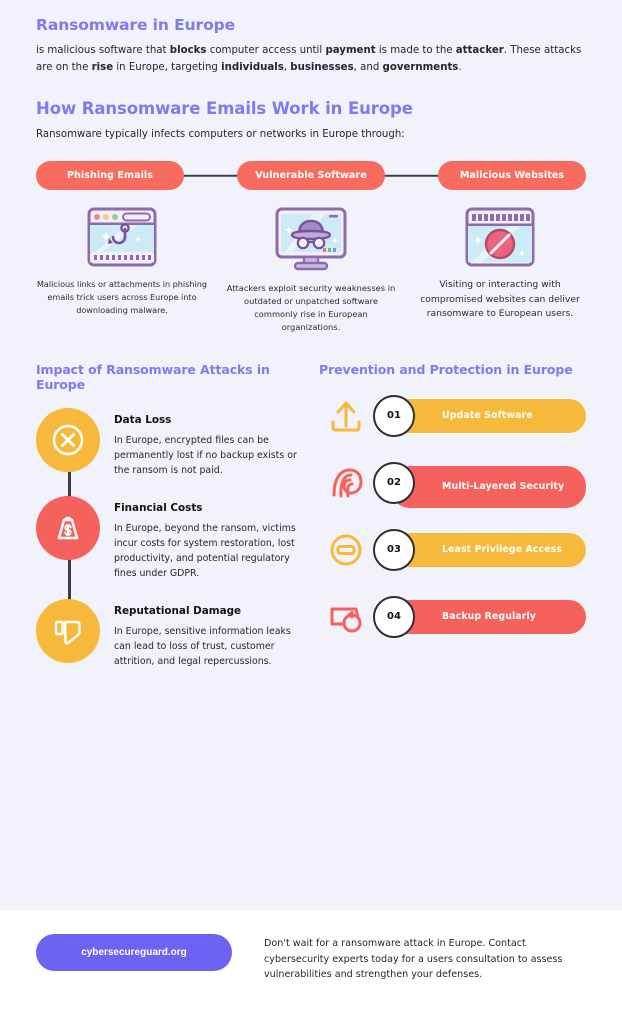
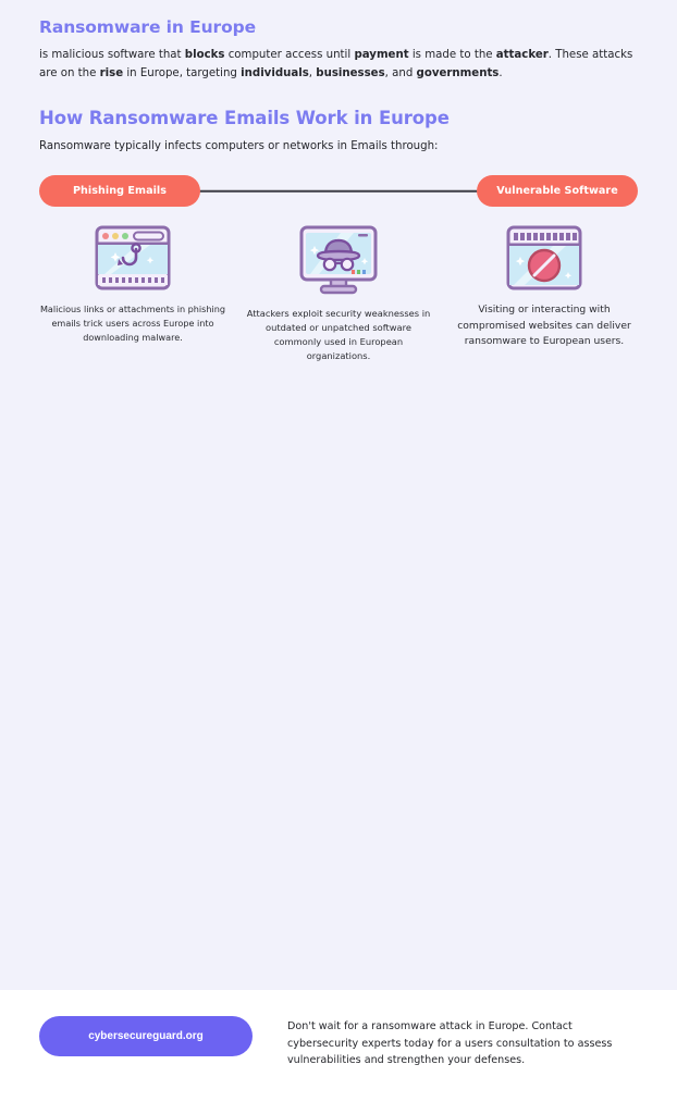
  Ransomware in Europe
  is malicious software that blocks computer access until payment is made to the attacker. These attacks are on the rise in Europe, targeting individuals, businesses, and governments.
  How Ransomware Emails Work in Europe
- Ransomware typically infects computers or networks in Europe through:
+ Ransomware typically infects computers or networks in Emails through:
  Phishing Emails
  Vulnerable Software
- Malicious Websites
  Malicious links or attachments in phishing emails trick users across Europe into downloading malware.
- Attackers exploit security weaknesses in outdated or unpatched software commonly rise in European organizations.
+ Attackers exploit security weaknesses in outdated or unpatched software commonly used in European organizations.
  Visiting or interacting with compromised websites can deliver ransomware to European users.
- Impact of Ransomware Attacks in Europe
- Data Loss
- In Europe, encrypted files can be permanently lost if no backup exists or the ransom is not paid.
- Financial Costs
- In Europe, beyond the ransom, victims incur costs for system restoration, lost productivity, and potential regulatory fines under GDPR.
- Reputational Damage
- In Europe, sensitive information leaks can lead to loss of trust, customer attrition, and legal repercussions.
- Prevention and Protection in Europe
- Update Software
- 01
- Multi-Layered Security
- 02
- Least Privilege Access
- 03
- Backup Regularly
- 04
  cybersecureguard.org
  Don't wait for a ransomware attack in Europe. Contact cybersecurity experts today for a users consultation to assess vulnerabilities and strengthen your defenses.
